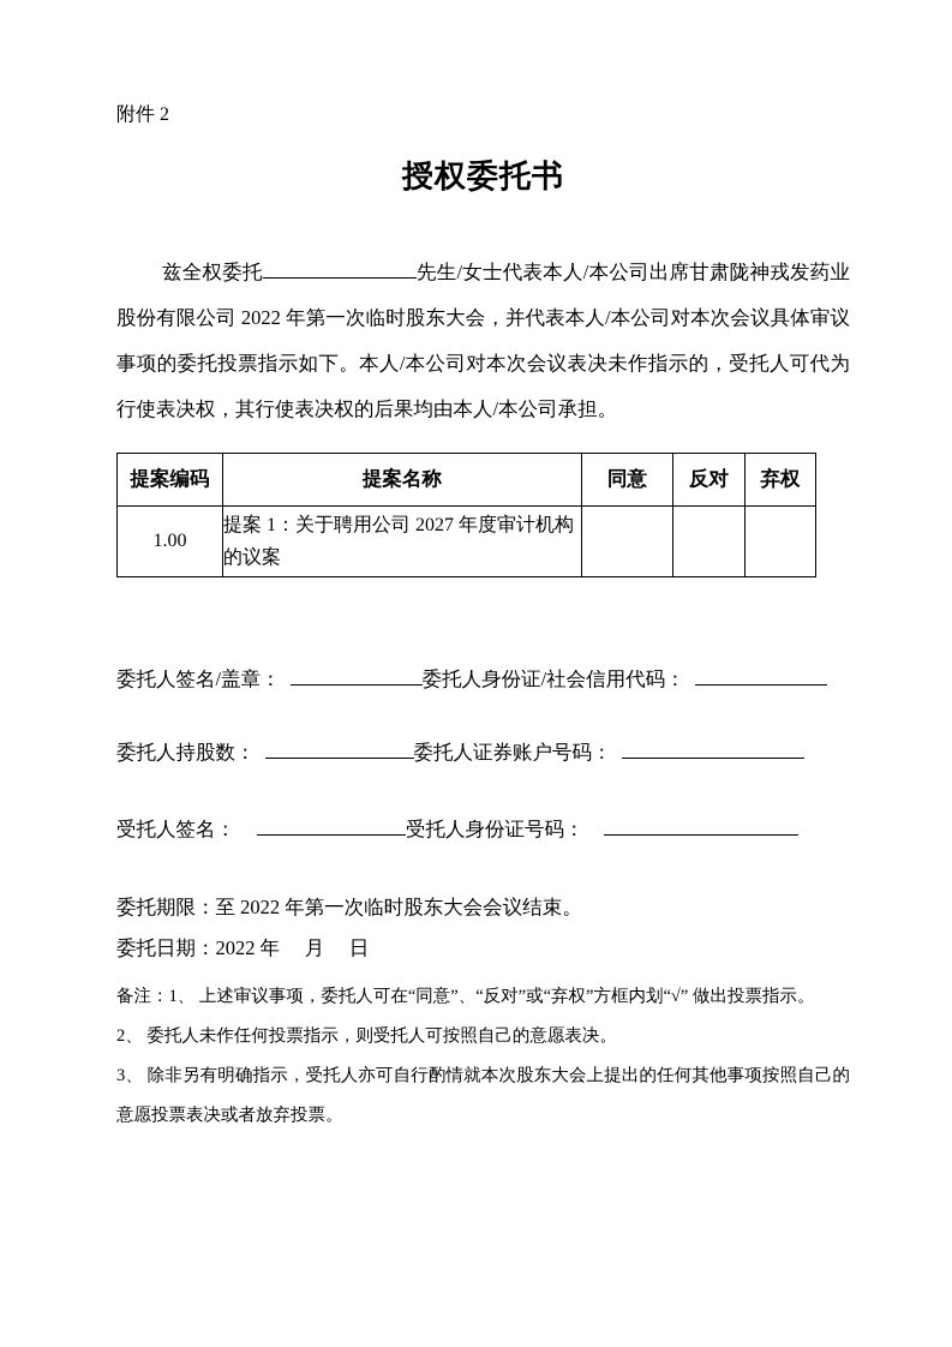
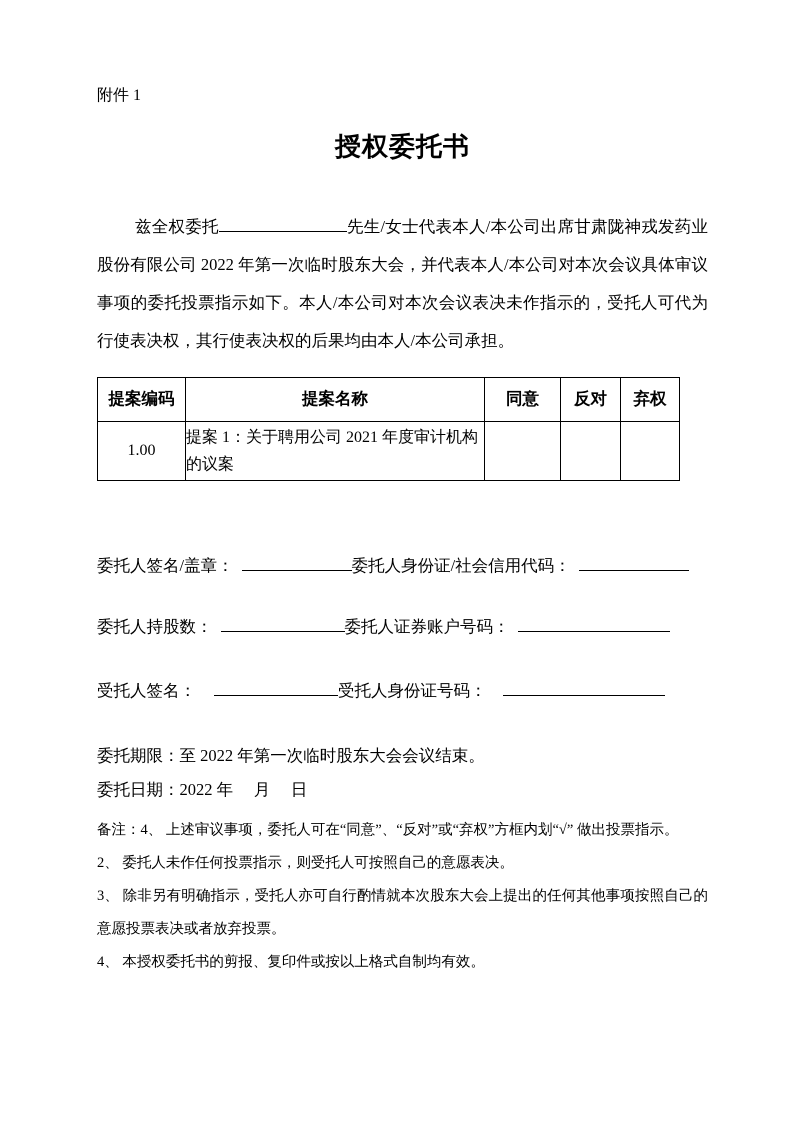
- 附件 2
+ 附件 1
  授权委托书
  兹全权委托 先生/女士代表本人/本公司出席甘肃陇神戎发药业股份有限公司 2022 年第一次临时股东大会，并代表本人/本公司对本次会议具体审议事项的委托投票指示如下。本人/本公司对本次会议表决未作指示的，受托人可代为行使表决权，其行使表决权的后果均由本人/本公司承担。
  提案编码	提案名称	同意	反对	弃权
- 1.00	提案 1：关于聘用公司 2027 年度审计机构的议案
+ 1.00	提案 1：关于聘用公司 2021 年度审计机构的议案
  委托人签名/盖章： 委托人身份证/社会信用代码：
  委托人持股数： 委托人证券账户号码：
  受托人签名： 受托人身份证号码：
  委托期限：至 2022 年第一次临时股东大会会议结束。
  委托日期：2022 年 月 日
- 备注：1、 上述审议事项，委托人可在“同意”、“反对”或“弃权”方框内划“√” 做出投票指示。
+ 备注：4、 上述审议事项，委托人可在“同意”、“反对”或“弃权”方框内划“√” 做出投票指示。
  2、 委托人未作任何投票指示，则受托人可按照自己的意愿表决。
  3、 除非另有明确指示，受托人亦可自行酌情就本次股东大会上提出的任何其他事项按照自己的意愿投票表决或者放弃投票。
+ 4、 本授权委托书的剪报、复印件或按以上格式自制均有效。
